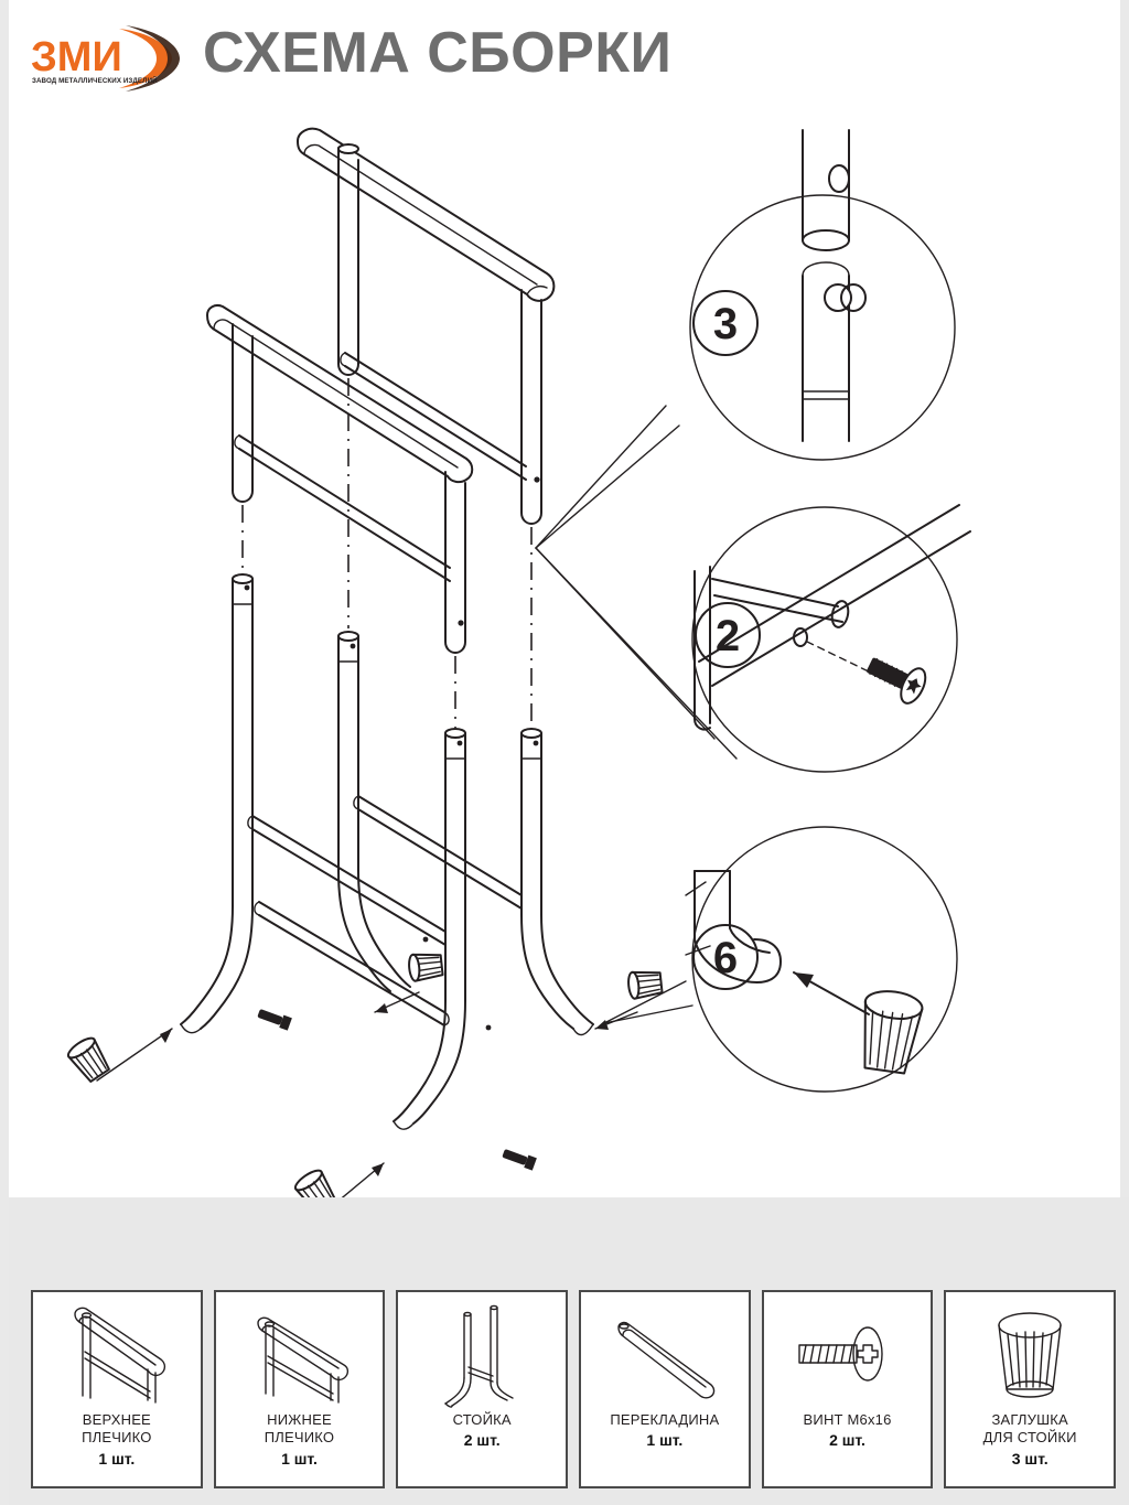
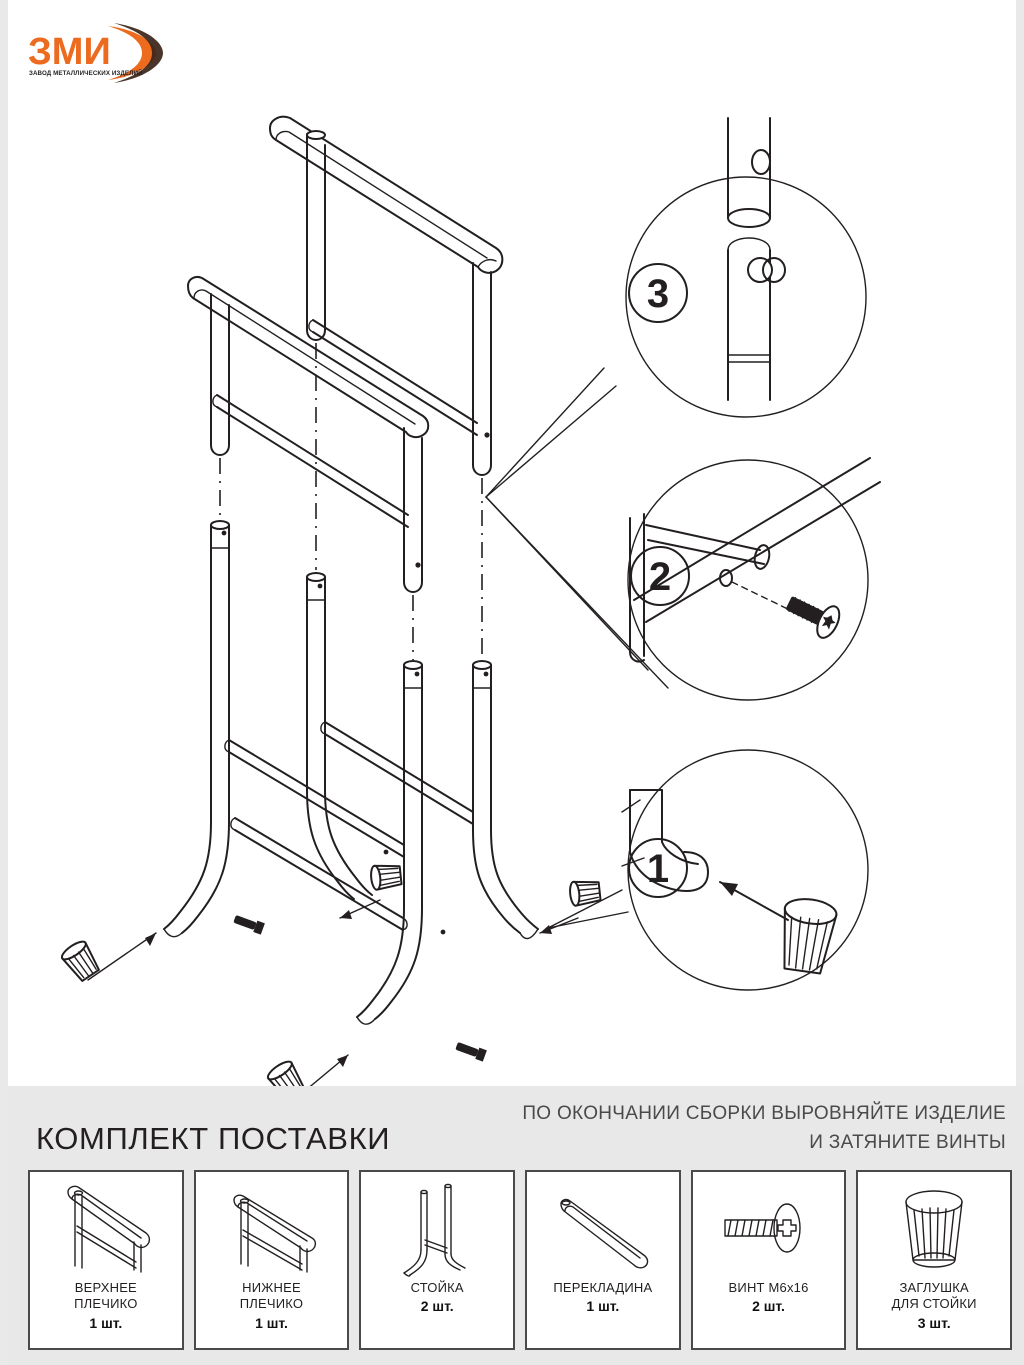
  ЗМИ
- СХЕМА СБОРКИ
  3
  2
- 6
+ 1
+ КОМПЛЕКТ ПОСТАВКИ
+ ПО ОКОНЧАНИИ СБОРКИ ВЫРОВНЯЙТЕ ИЗДЕЛИЕ
+ И ЗАТЯНИТЕ ВИНТЫ
  ВЕРХНЕЕ
  ПЛЕЧИКО
  1 шт.
  НИЖНЕЕ
  ПЛЕЧИКО
  1 шт.
  СТОЙКА
  2 шт.
  ПЕРЕКЛАДИНА
  1 шт.
  ВИНТ M6x16
  2 шт.
  ЗАГЛУШКА
  ДЛЯ СТОЙКИ
  3 шт.
